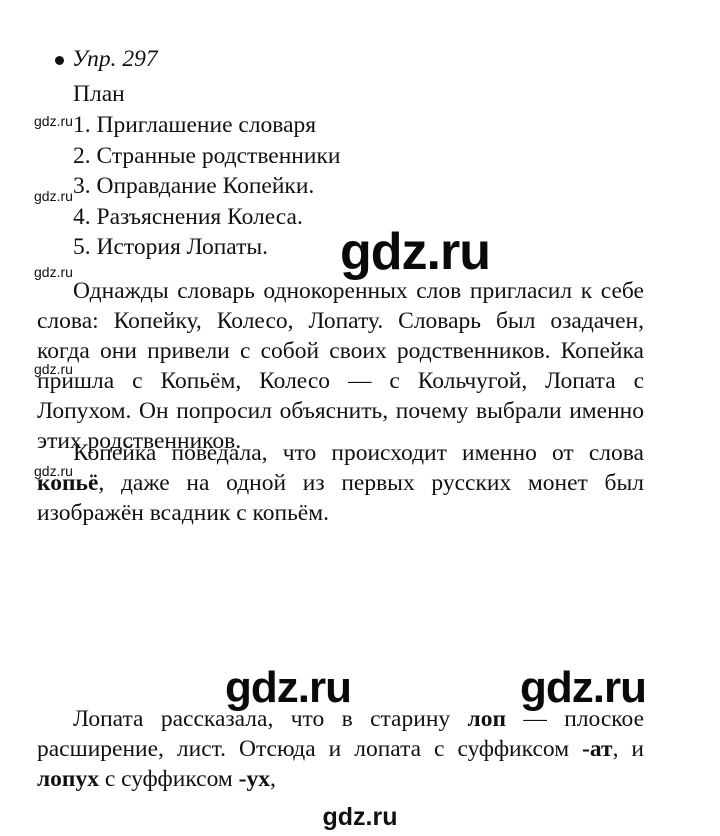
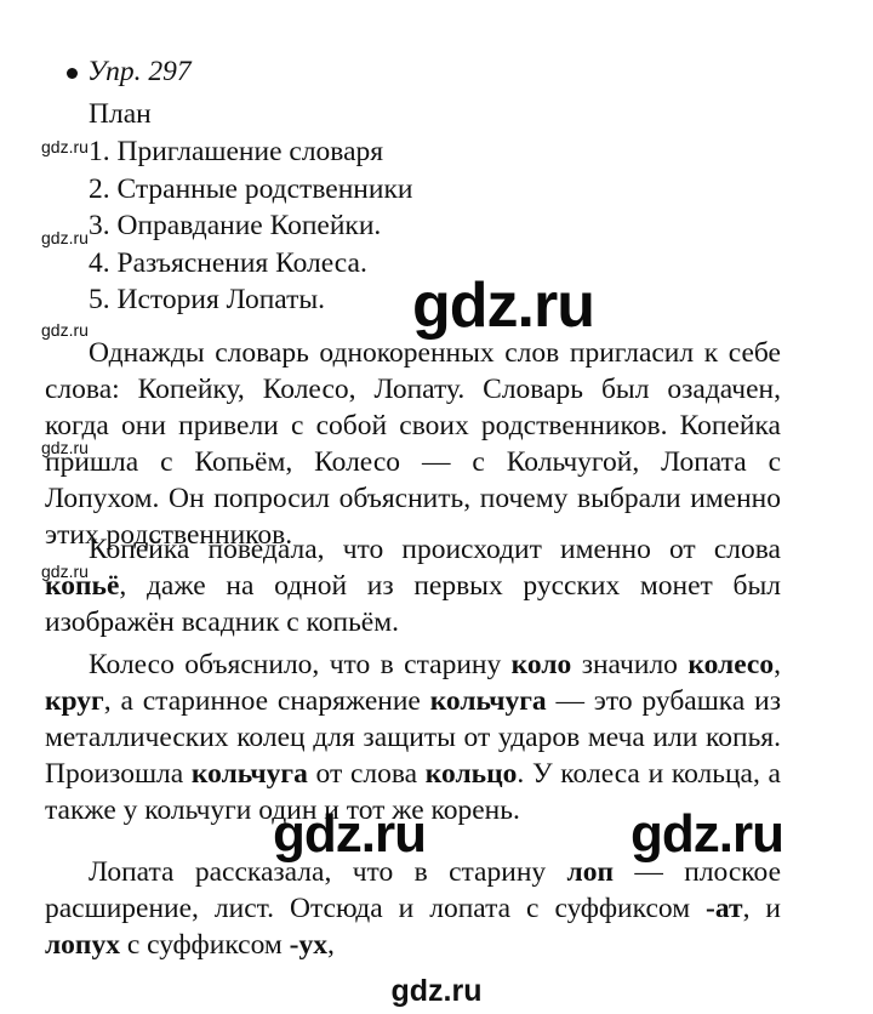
  Упр. 297
  План
  1. Приглашение словаря
  2. Странные родственники
  3. Оправдание Копейки.
  4. Разъяснения Колеса.
  5. История Лопаты.
  Однажды словарь однокоренных слов пригласил к себе слова: Копейку, Колесо, Лопату. Словарь был озадачен, когда они привели с собой своих родственников. Копейка пришла с Копьём, Колесо — с Кольчугой, Лопата с Лопухом. Он попросил объяснить, почему выбрали именно этих родственников.
  Копейка поведала, что происходит именно от слова копьё, даже на одной из первых русских монет был изображён всадник с копьём.
+ Колесо объяснило, что в старину коло значило колесо, круг, а старинное снаряжение кольчуга — это рубашка из металлических колец для защиты от ударов меча или копья. Произошла кольчуга от слова кольцо. У колеса и кольца, а также у кольчуги один и тот же корень.
  Лопата рассказала, что в старину лоп — плоское расширение, лист. Отсюда и лопата с суффиксом -ат, и лопух с суффиксом -ух,
  gdz.ru
  gdz.ru
  gdz.ru
  gdz.ru
  gdz.ru
  gdz.ru
  gdz.ru
  gdz.ru
  gdz.ru
